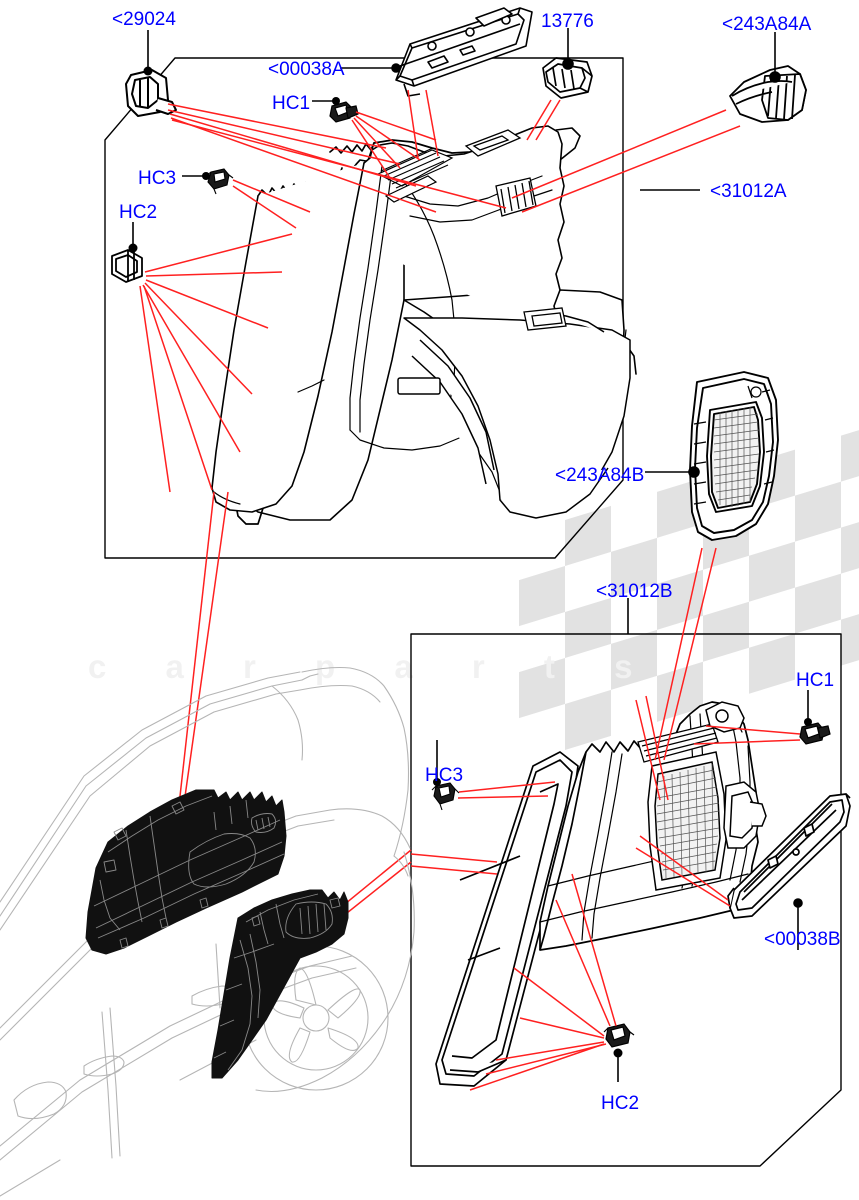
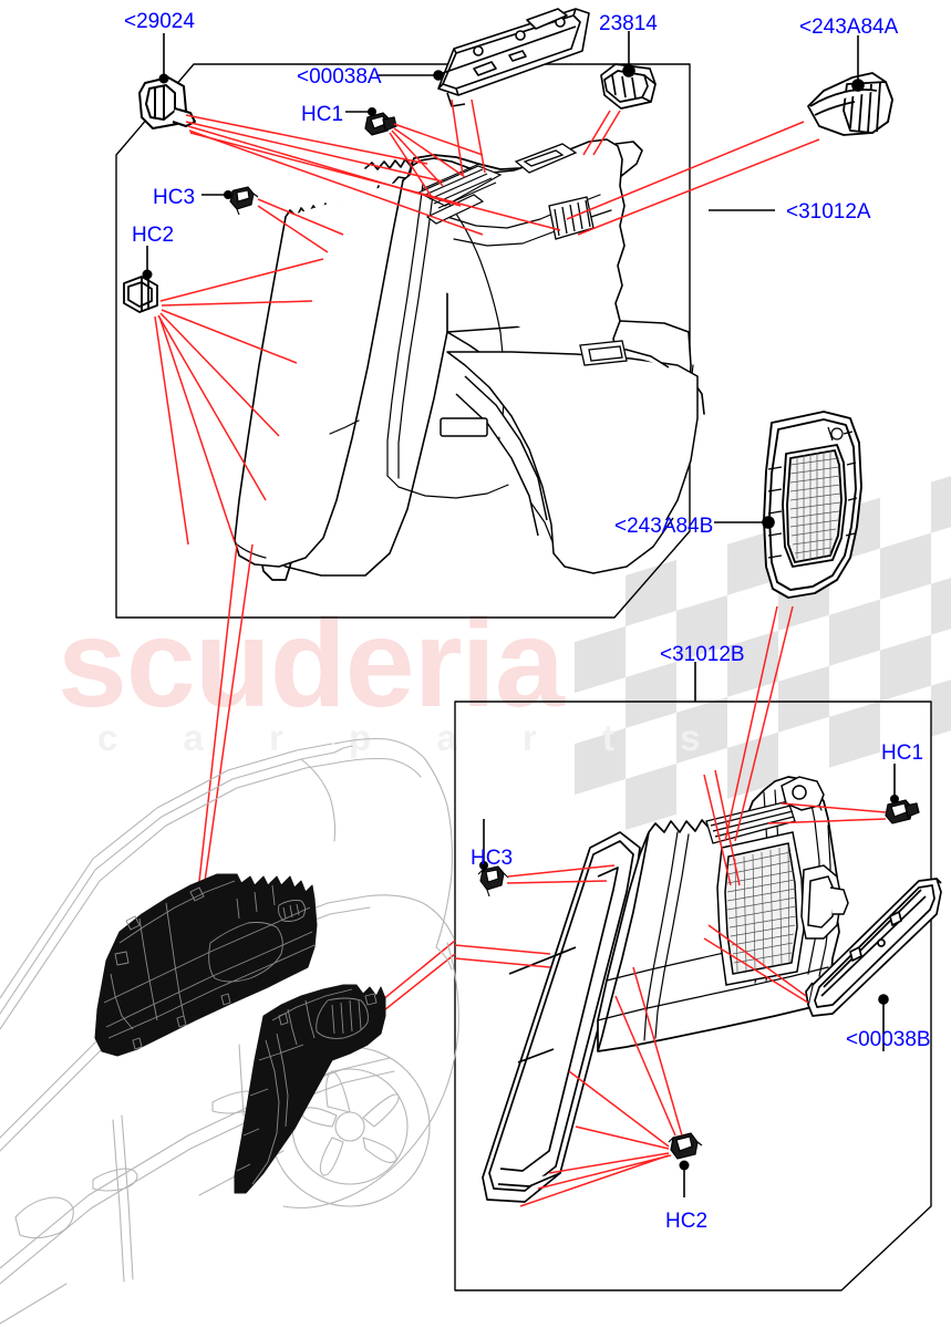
+ scuderia
  c a r p a r t s
  <29024
  <00038A
- 13776
+ 23814
  <243A84A
  HC1
  HC3
  HC2
  <31012A
  <243A84B
  <31012B
  HC1
  HC3
  <00038B
  HC2
